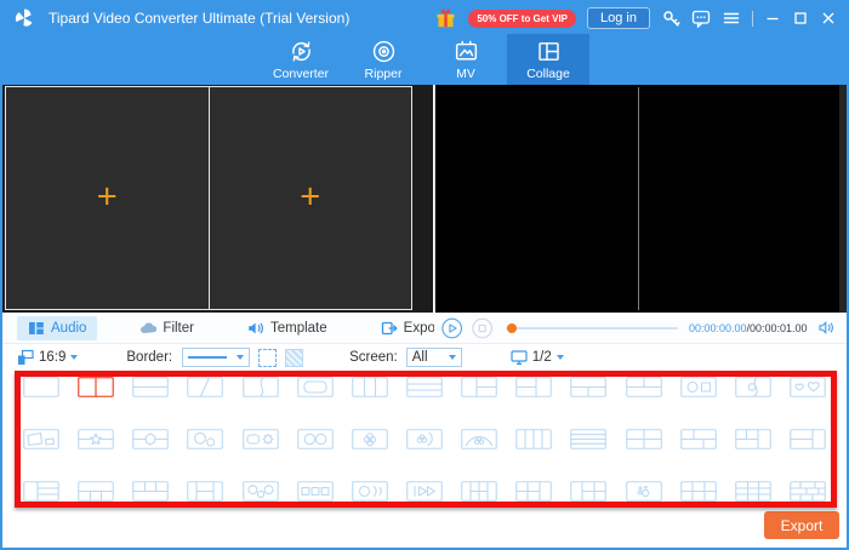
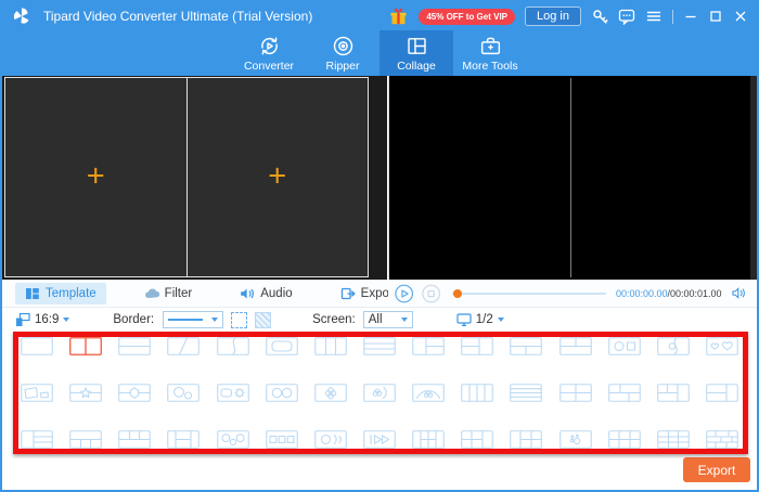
  Tipard Video Converter Ultimate (Trial Version)
- 50% OFF to Get VIP
+ 45% OFF to Get VIP
  Log in
  Converter
  Ripper
- MV
  Collage
+ More Tools
  +
  +
- Audio
+ Template
  Filter
- Template
+ Audio
  00:00:00.00/00:00:01.00
  16:9
  Border:
  Screen:
  All
  1/2
  Export
